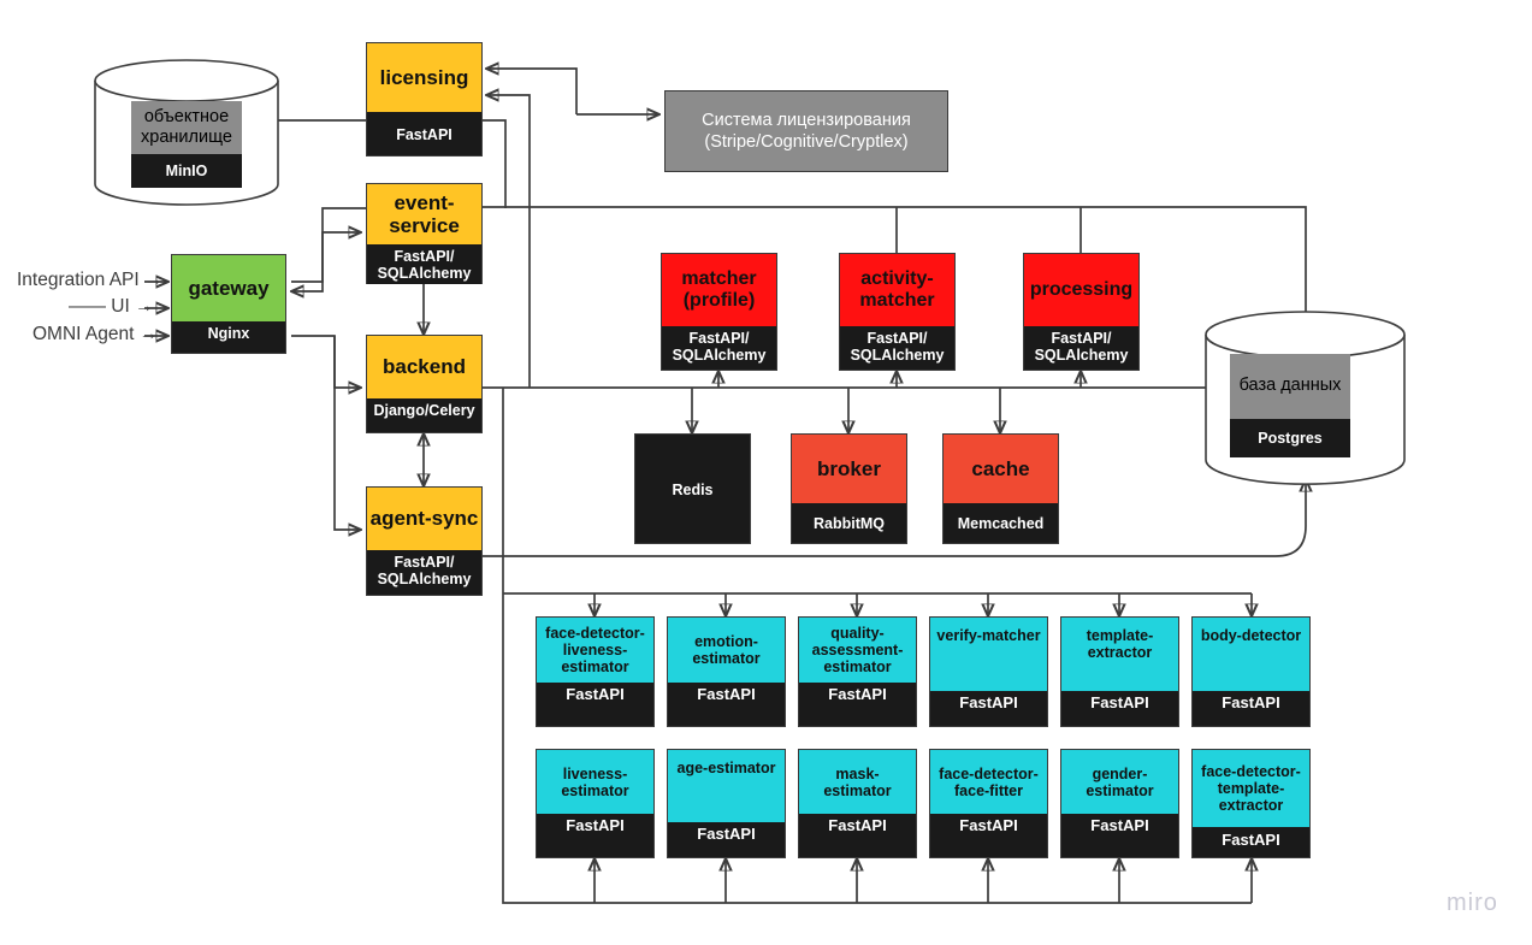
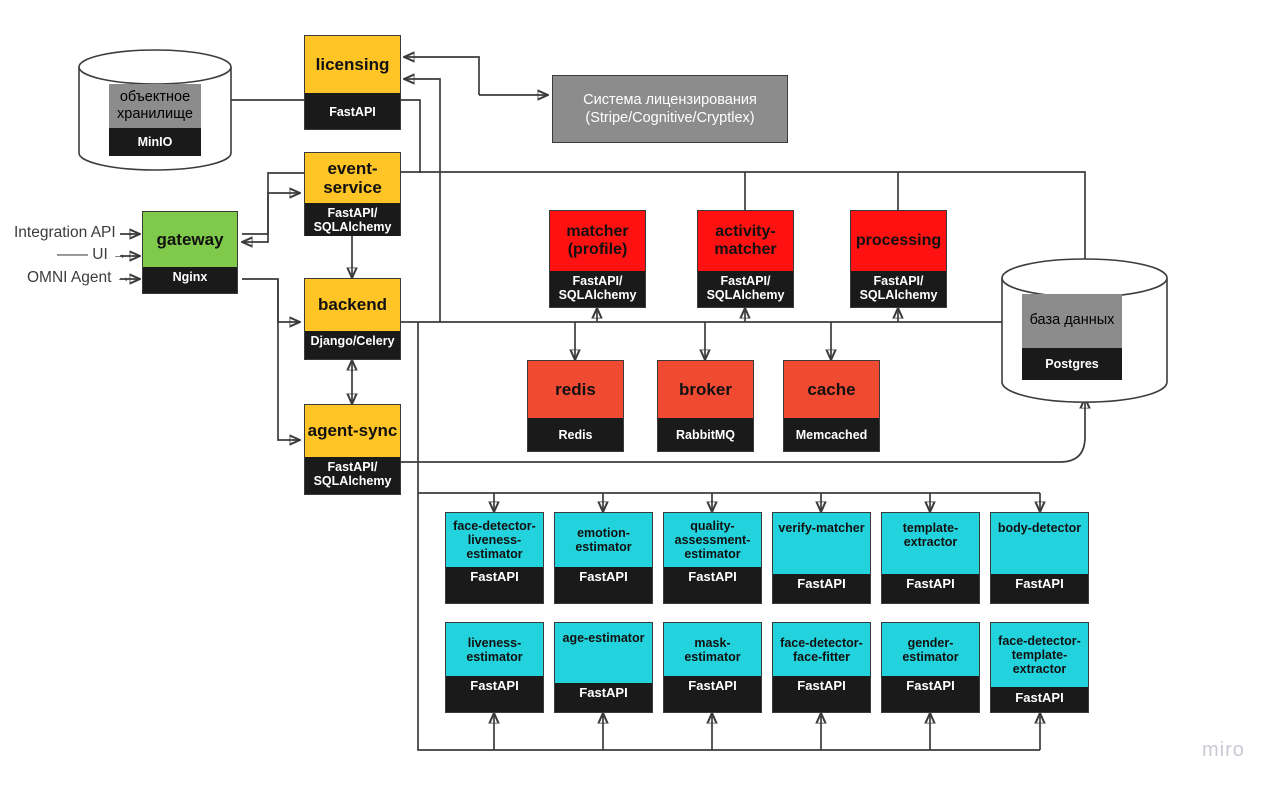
  объектное хранилище
  MinIO
  база данных
  Postgres
  Система лицензирования
  (Stripe/Cognitive/Cryptlex)
  Integration API →
  —— UI →
  OMNI Agent →
  licensing
  FastAPI
  event-
  service
  FastAPI/
  SQLAlchemy
  gateway
  Nginx
  backend
  Django/Celery
  agent-sync
  FastAPI/
  SQLAlchemy
  matcher
  (profile)
  FastAPI/
  SQLAlchemy
  activity-
  matcher
  FastAPI/
  SQLAlchemy
  processing
  FastAPI/
  SQLAlchemy
+ redis
  Redis
  broker
  RabbitMQ
  cache
  Memcached
  face-detector-
  liveness-
  estimator
  FastAPI
  emotion-
  estimator
  FastAPI
  quality-
  assessment-
  estimator
  FastAPI
  verify-matcher
  FastAPI
  template-
  extractor
  FastAPI
  body-detector
  FastAPI
  liveness-
  estimator
  FastAPI
  age-estimator
  FastAPI
  mask-
  estimator
  FastAPI
  face-detector-
  face-fitter
  FastAPI
  gender-
  estimator
  FastAPI
  face-detector-
  template-
  extractor
  FastAPI
  miro
